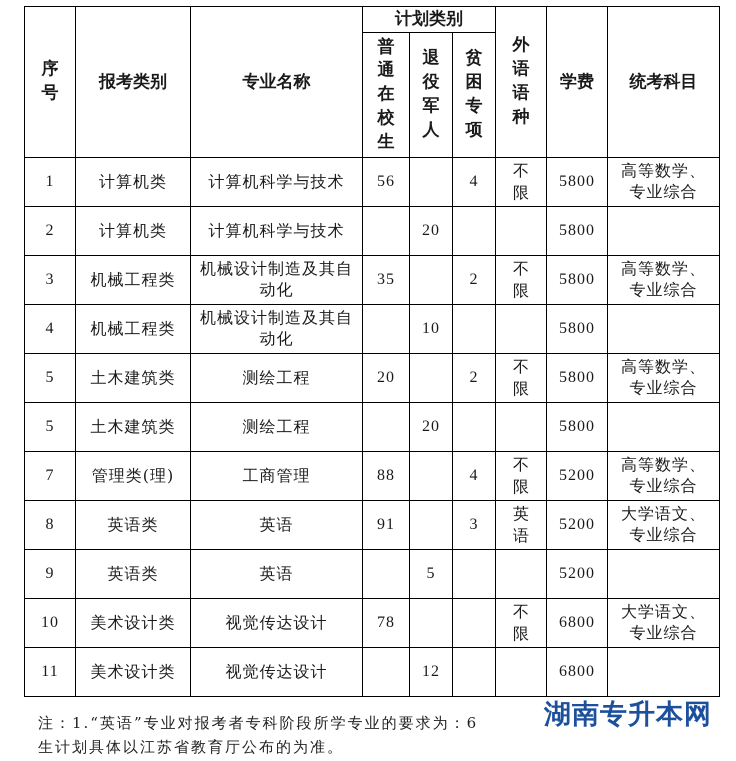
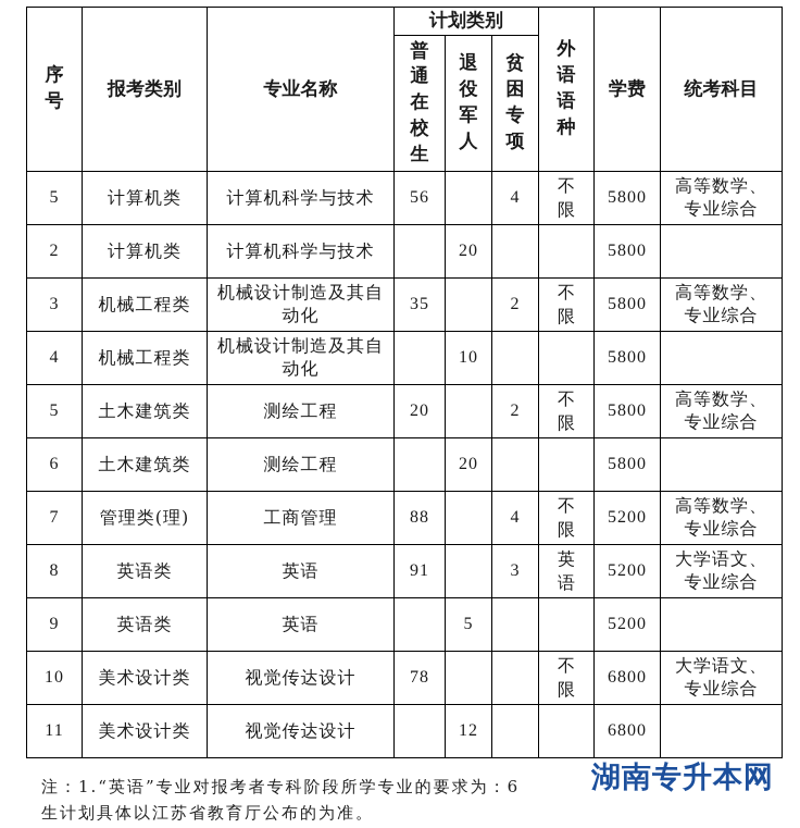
  序号	报考类别	专业名称	计划类别	外语语种	学费	统考科目
  普通在校生	退役军人	贫困专项
- 1	计算机类	计算机科学与技术	56		4	不限	5800	高等数学、专业综合
+ 5	计算机类	计算机科学与技术	56		4	不限	5800	高等数学、专业综合
  2	计算机类	计算机科学与技术		20			5800
  3	机械工程类	机械设计制造及其自动化	35		2	不限	5800	高等数学、专业综合
  4	机械工程类	机械设计制造及其自动化		10			5800
  5	土木建筑类	测绘工程	20		2	不限	5800	高等数学、专业综合
- 5	土木建筑类	测绘工程		20			5800
+ 6	土木建筑类	测绘工程		20			5800
  7	管理类(理)	工商管理	88		4	不限	5200	高等数学、专业综合
  8	英语类	英语	91		3	英语	5200	大学语文、专业综合
  9	英语类	英语		5			5200
  10	美术设计类	视觉传达设计	78			不限	6800	大学语文、专业综合
  11	美术设计类	视觉传达设计		12			6800
  注：1.“英语”专业对报考者专科阶段所学专业的要求为：6
  生计划具体以江苏省教育厅公布的为准。
  湖南专升本网
